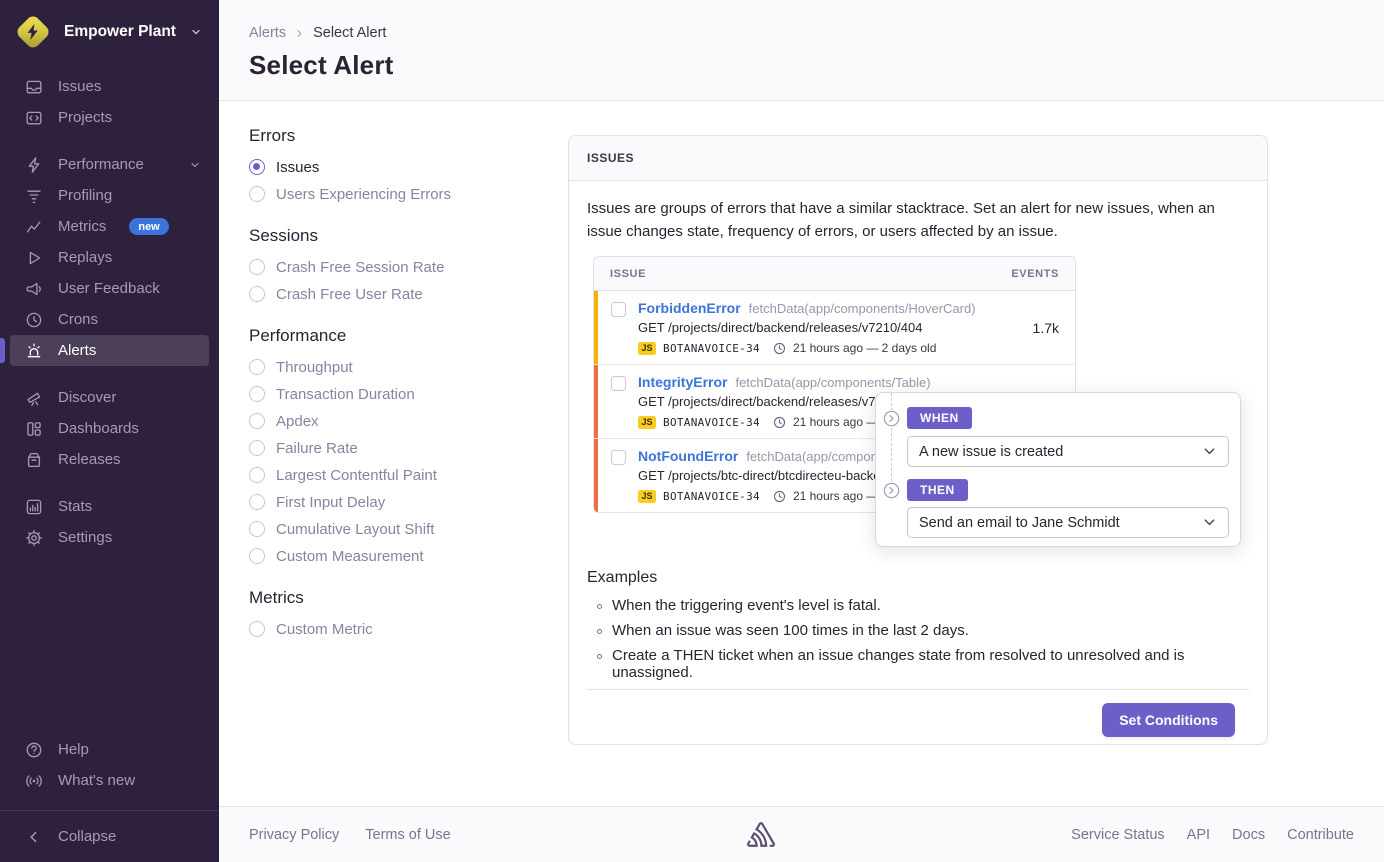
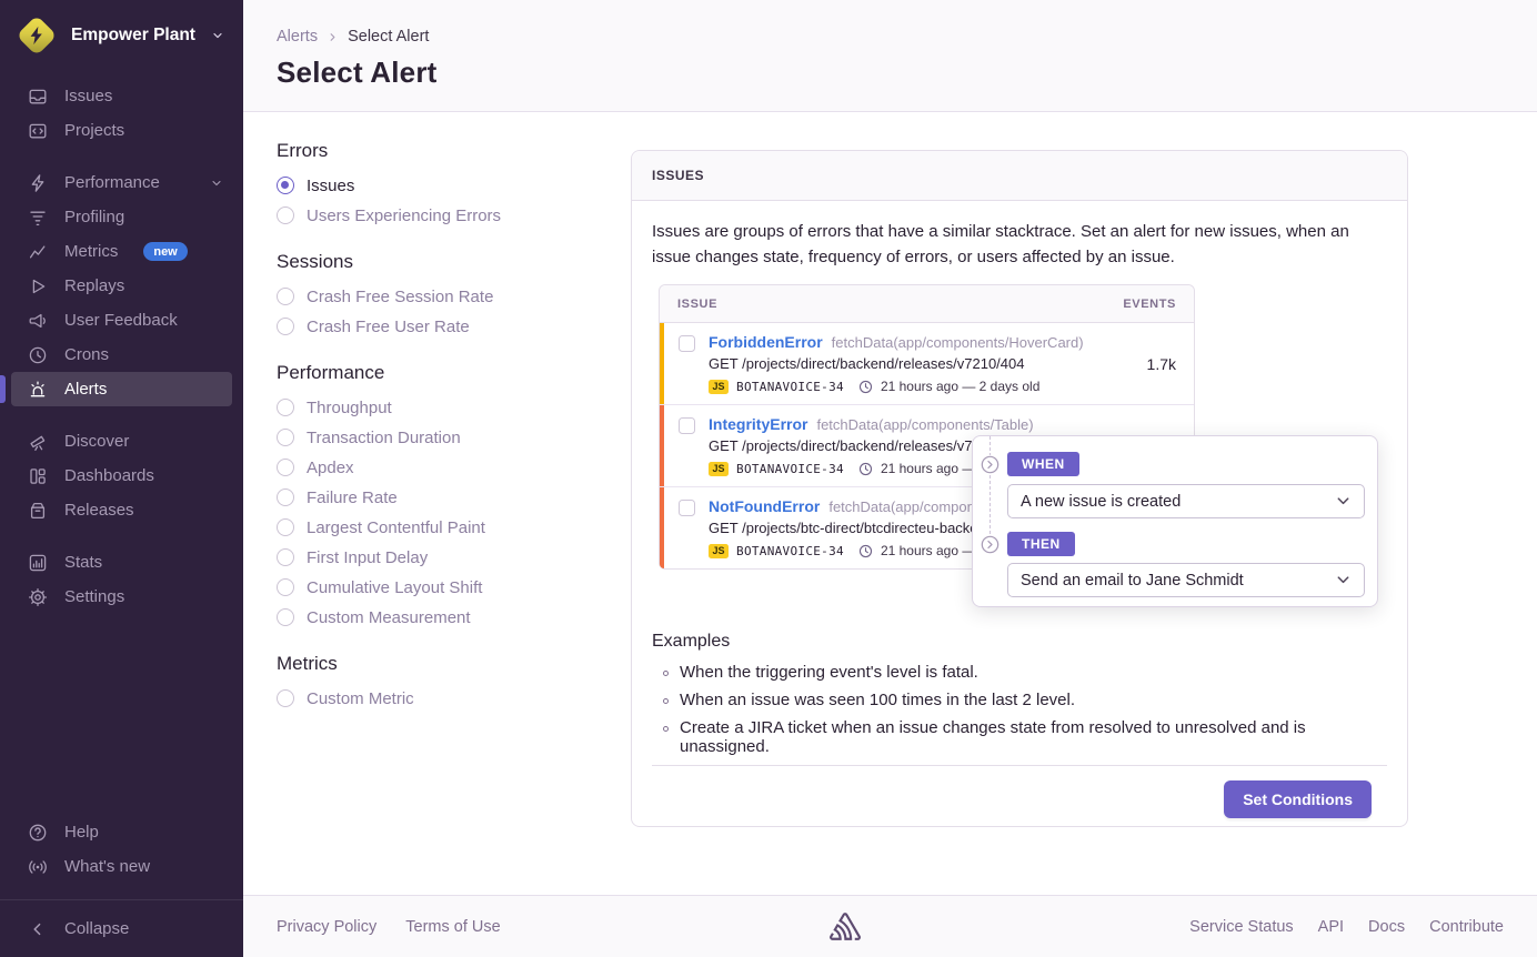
  Empower Plant
  Issues
  Projects
  Performance
  Profiling
  Metrics
  new
  Replays
  User Feedback
  Crons
  Alerts
  Discover
  Dashboards
  Releases
  Stats
  Settings
  Help
  What's new
  Collapse
  Alerts
  Select Alert
  Select Alert
  Errors
  Issues
  Users Experiencing Errors
  Sessions
  Crash Free Session Rate
  Crash Free User Rate
  Performance
  Throughput
  Transaction Duration
  Apdex
  Failure Rate
  Largest Contentful Paint
  First Input Delay
  Cumulative Layout Shift
  Custom Measurement
  Metrics
  Custom Metric
  ISSUES
  Issues are groups of errors that have a similar stacktrace. Set an alert for new issues, when an issue changes state, frequency of errors, or users affected by an issue.
  ISSUE
  EVENTS
  ForbiddenError fetchData(app/components/HoverCard)
  GET /projects/direct/backend/releases/v7210/404
  JS
  BOTANAVOICE-34
  21 hours ago — 2 days old
  1.7k
  IntegrityError fetchData(app/components/Table)
  GET /projects/direct/backend/releases/v7
  JS
  BOTANAVOICE-34
  NotFoundError fetchData(app/compo
  GET /projects/btc-direct/btcdirecteu-back
  JS
  BOTANAVOICE-34
  Examples
  When the triggering event's level is fatal.
- When an issue was seen 100 times in the last 2 days.
+ When an issue was seen 100 times in the last 2 level.
- Create a THEN ticket when an issue changes state from resolved to unresolved and is unassigned.
+ Create a JIRA ticket when an issue changes state from resolved to unresolved and is unassigned.
  Set Conditions
  WHEN
  A new issue is created
  THEN
  Send an email to Jane Schmidt
  Privacy Policy
  Terms of Use
  Service Status
  API
  Docs
  Contribute
